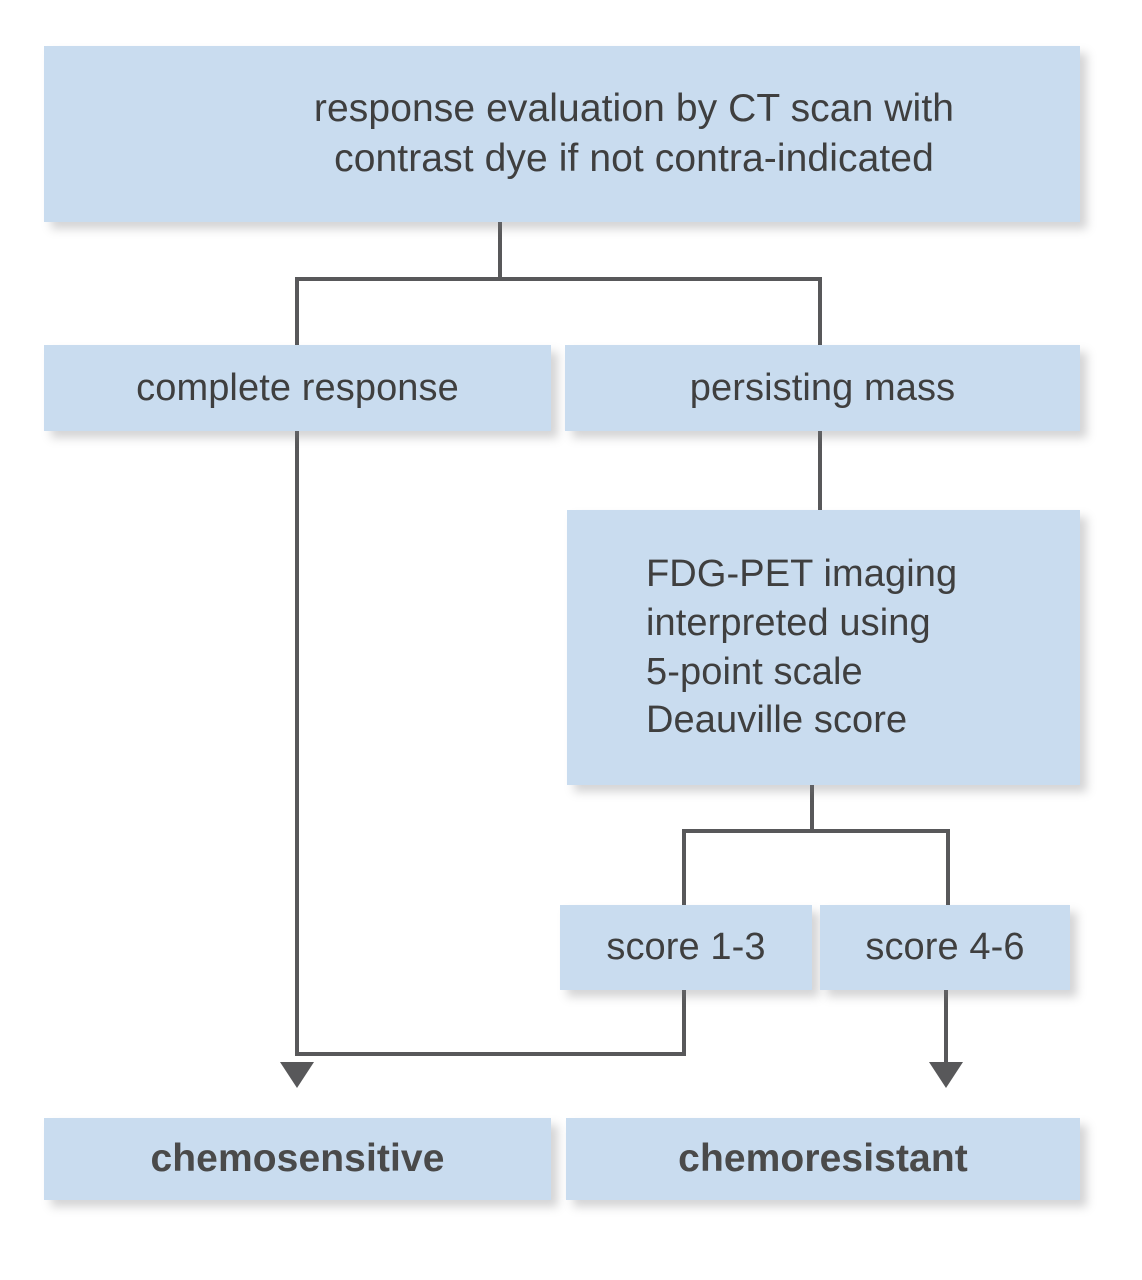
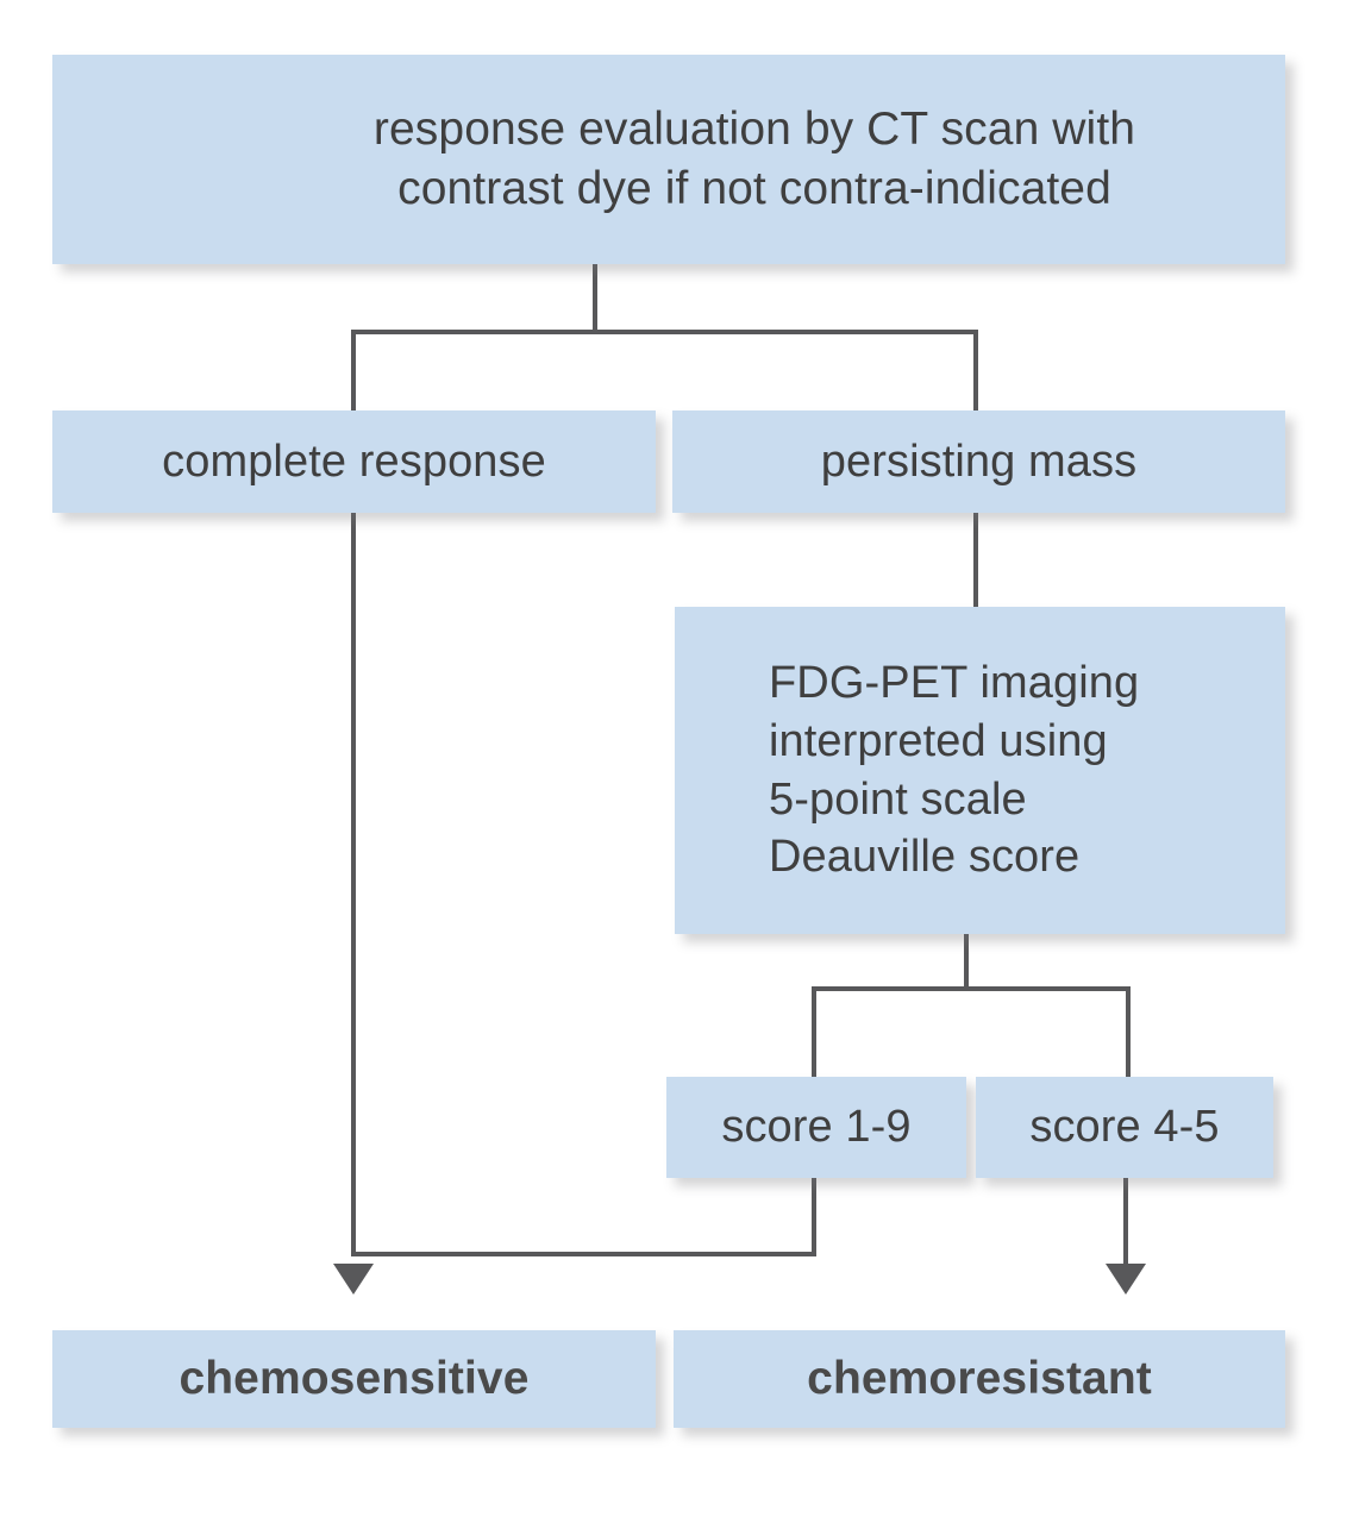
  response evaluation by CT scan with
  contrast dye if not contra-indicated
  complete response
  persisting mass
  FDG-PET imaging
  interpreted using
  5-point scale
  Deauville score
- score 1-3
+ score 1-9
- score 4-6
+ score 4-5
  chemosensitive
  chemoresistant
